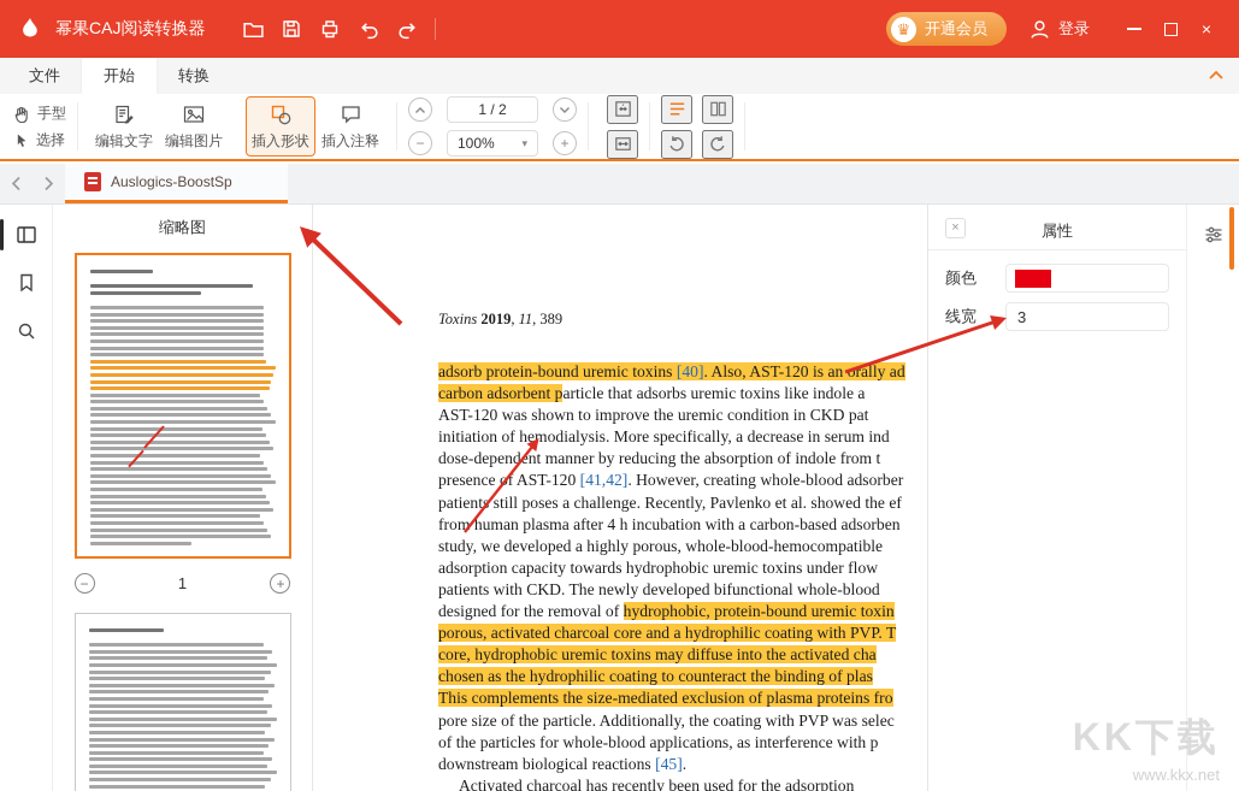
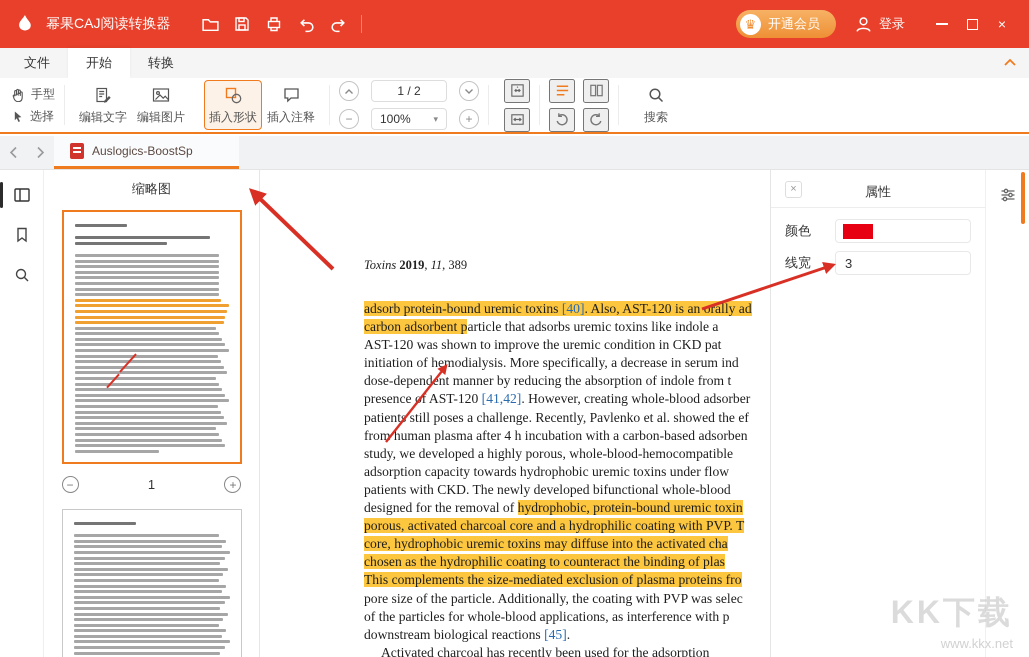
  幂果CAJ阅读转换器
  ♛
  开通会员
  登录
  ×
  文件
  开始
  转换
  手型
  选择
  编辑文字
  编辑图片
  插入形状
  插入注释
  1 / 2
  −
  100%
  ▾
  +
+ 搜索
  Auslogics-BoostSp
  缩略图
  −
  1
  +
  Toxins 2019, 11, 389
  adsorb protein-bound uremic toxins [40]. Also, AST-120 is anrally ad
  carbon adsorbent particle that adsorbs uremic toxins like indole a
  AST-120 was shown to improve the uremic condition in CKD pat
  initiation of hemodialysis. More specifically, a decrease in serum ind
  dose-dependnt manner by reducing the absorption of indole from t
  presence of AST-120 [41,42]. However, creating whole-blood adsorber
  patients still poses a challenge. Recently, Pavlenko et al. showed the ef
  from human plasma after 4 h incubation with a carbon-based adsorben
  study, we developed a highly porous, whole-blood-hemocompatible
  adsorption capacity towards hydrophobic uremic toxins under flow
  patients with CKD. The newly developed bifunctional whole-blood
  designed for the removal of hydrophobic, protein-bound uremic toxin
  porous, activated charcoal core and a hydrophilic coating with PVP. T
  core, hydrophobic uremic toxins may diffuse into the activated cha
  chosen as the hydrophilic coating to counteract the binding of plas
  This complements the size-mediated exclusion of plasma proteins fro
  pore size of the particle. Additionally, the coating with PVP was selec
  of the particles for whole-blood applications, as interference with p
  downstream biological reactions [45].
  Activated charcoal has recently been used for the adsorption
  ×
  属性
  颜色
  线宽
  3
  KK下载
  www.kkx.net
